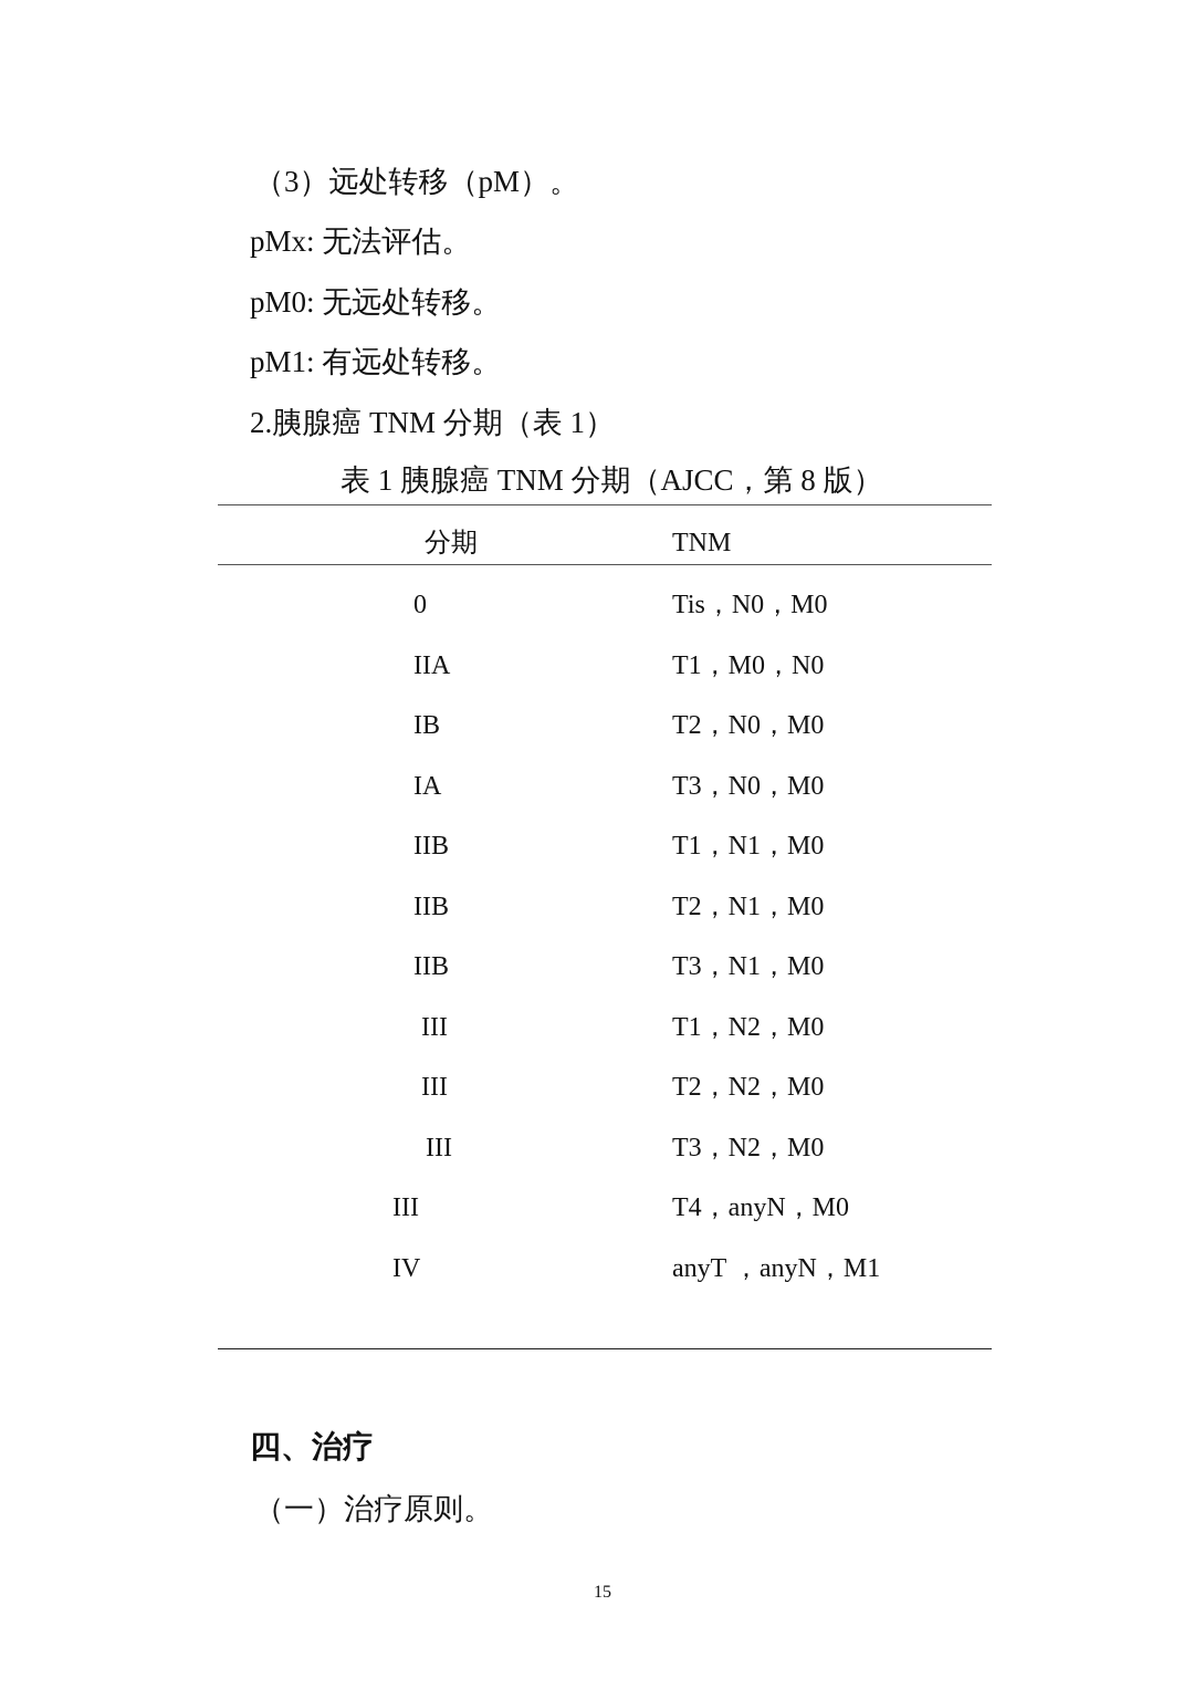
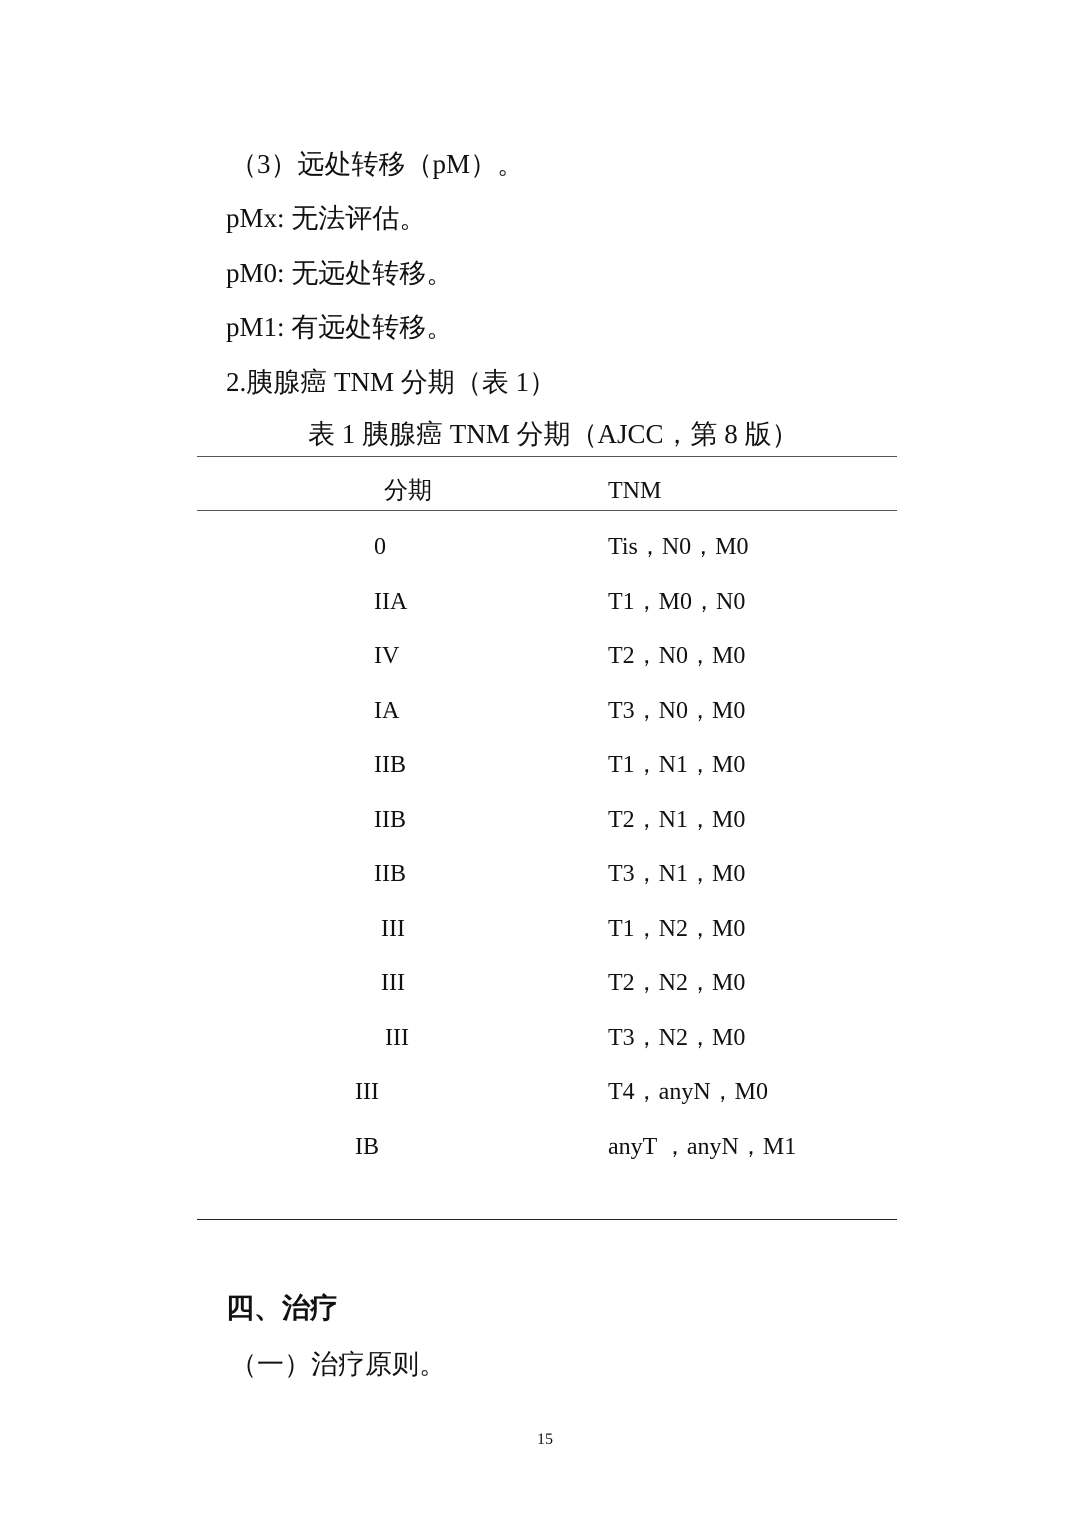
  （3）远处转移（pM）。
  pMx: 无法评估。
  pM0: 无远处转移。
  pM1: 有远处转移。
  2.胰腺癌 TNM 分期（表 1）
  表 1 胰腺癌 TNM 分期（AJCC，第 8 版）
  分期
  TNM
  0
  Tis，N0，M0
  IIA
  T1，M0，N0
- IB
+ IV
  T2，N0，M0
  IA
  T3，N0，M0
  IIB
  T1，N1，M0
  IIB
  T2，N1，M0
  IIB
  T3，N1，M0
  III
  T1，N2，M0
  III
  T2，N2，M0
  III
  T3，N2，M0
  III
  T4，anyN，M0
- IV
+ IB
  anyT ，anyN，M1
  四、治疗
  （一）治疗原则。
  15
